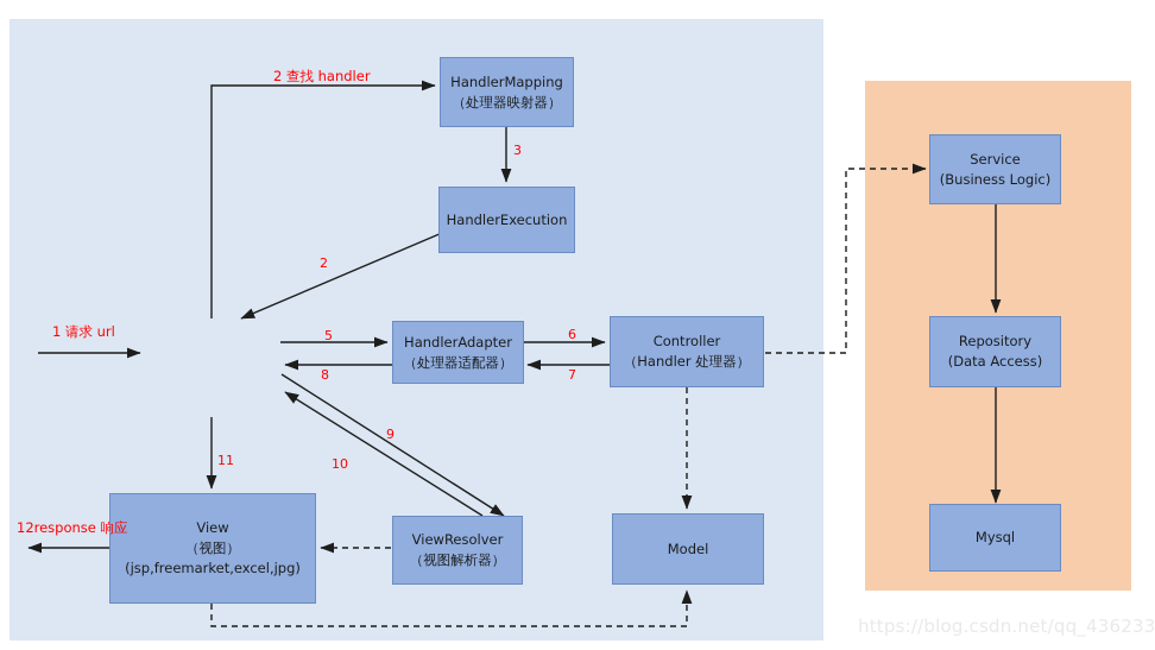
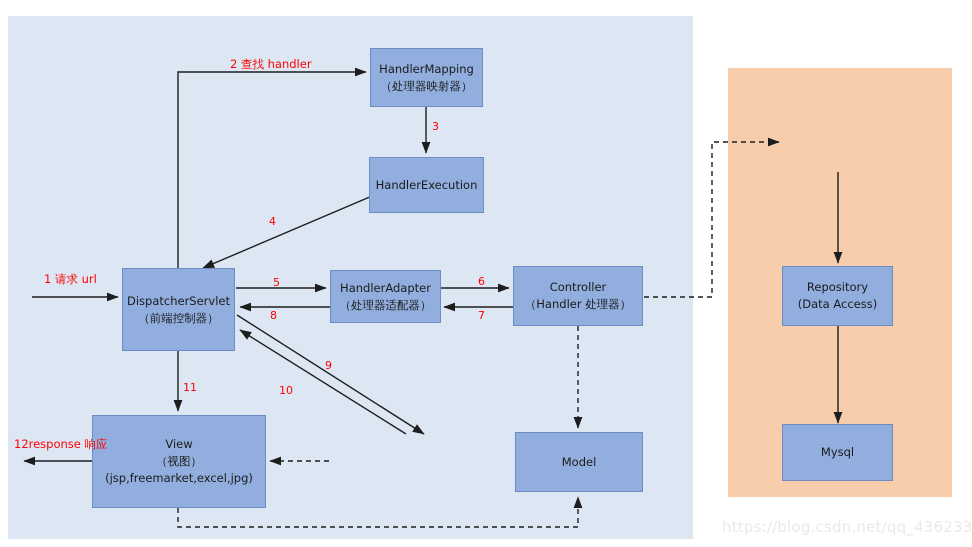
  HandlerMapping
  （处理器映射器）
  HandlerExecution
+ DispatcherServlet
+ （前端控制器）
  HandlerAdapter
  （处理器适配器）
  Controller
  （Handler 处理器）
  View
  （视图）
  (jsp,freemarket,excel,jpg)
- ViewResolver
- （视图解析器）
  Model
- Service
- (Business Logic)
  Repository
  (Data Access)
  Mysql
  1 请求 url
  2 查找 handler
  3
- 2
+ 4
  5
  6
  7
  8
  9
  10
  11
  12response 响应
